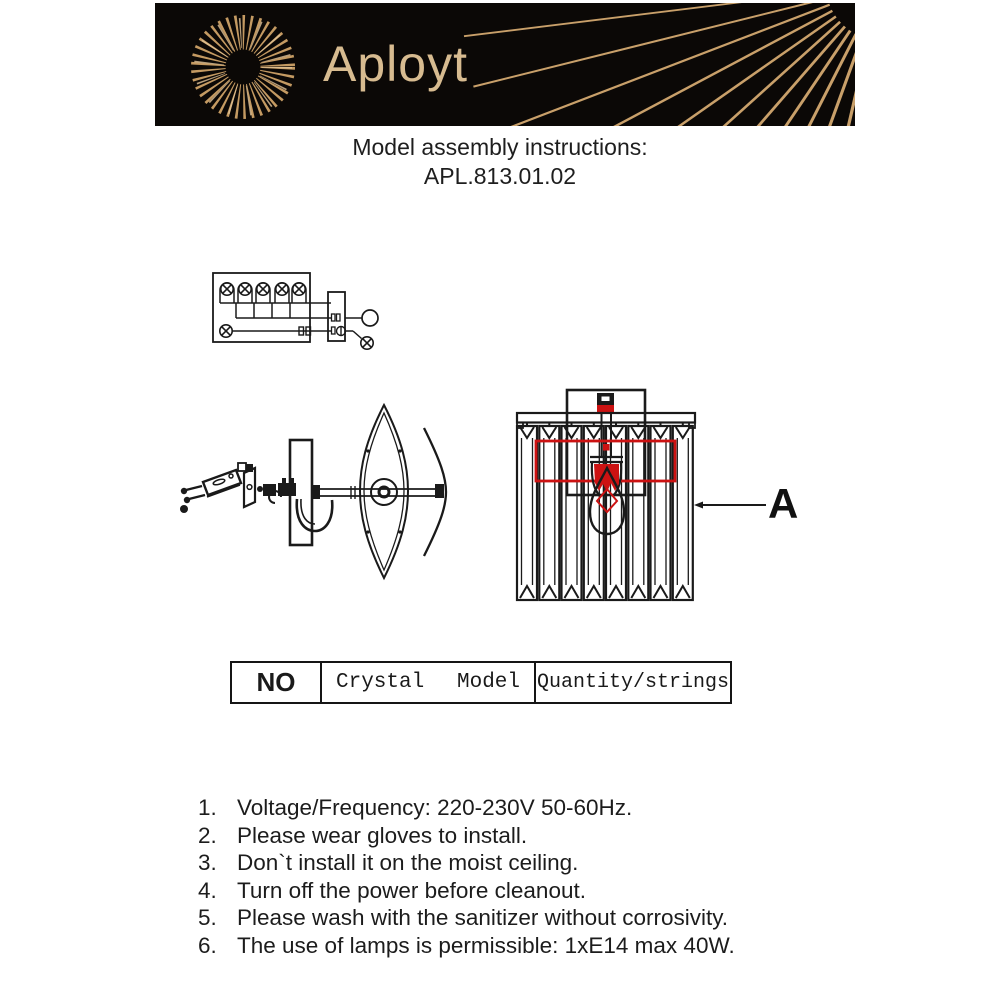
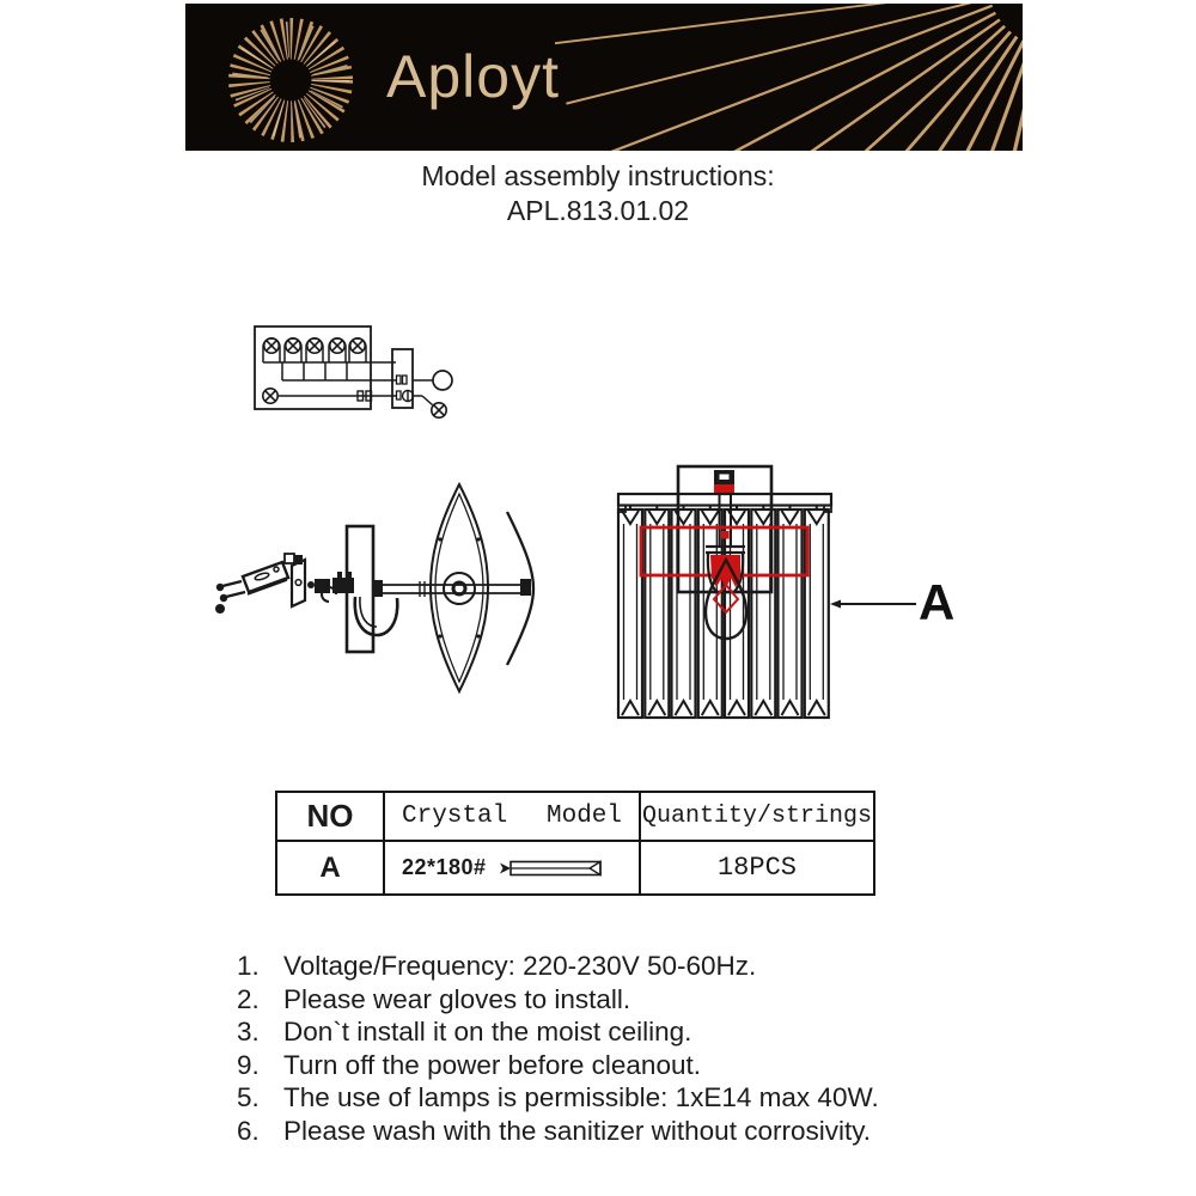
  Aployt
  Model assembly instructions:
  APL.813.01.02
  A
  NO	Crystal Model	Quantity/strings
+ A	22*180#	18PCS
  1.
  Voltage/Frequency: 220-230V 50-60Hz.
  2.
  Please wear gloves to install.
  3.
  Don`t install it on the moist ceiling.
- 4.
+ 9.
  Turn off the power before cleanout.
  5.
- Please wash with the sanitizer without corrosivity.
+ The use of lamps is permissible: 1xE14 max 40W.
  6.
- The use of lamps is permissible: 1xE14 max 40W.
+ Please wash with the sanitizer without corrosivity.
